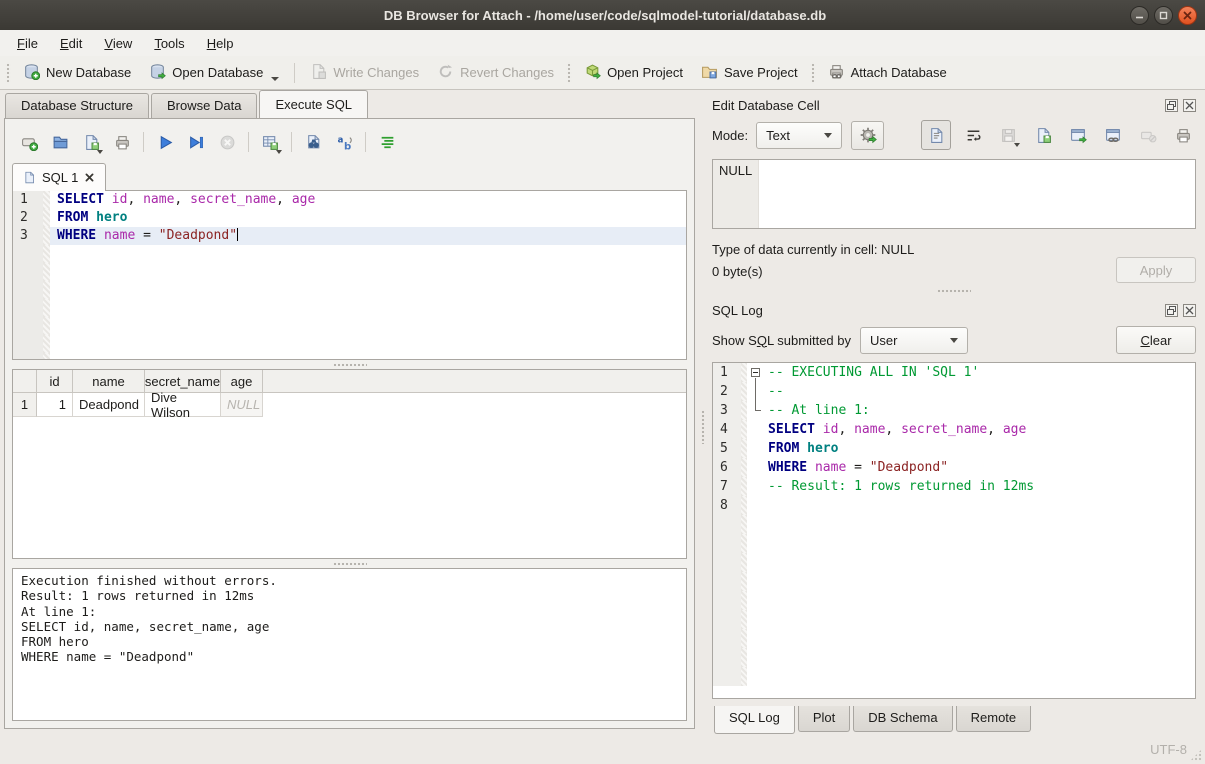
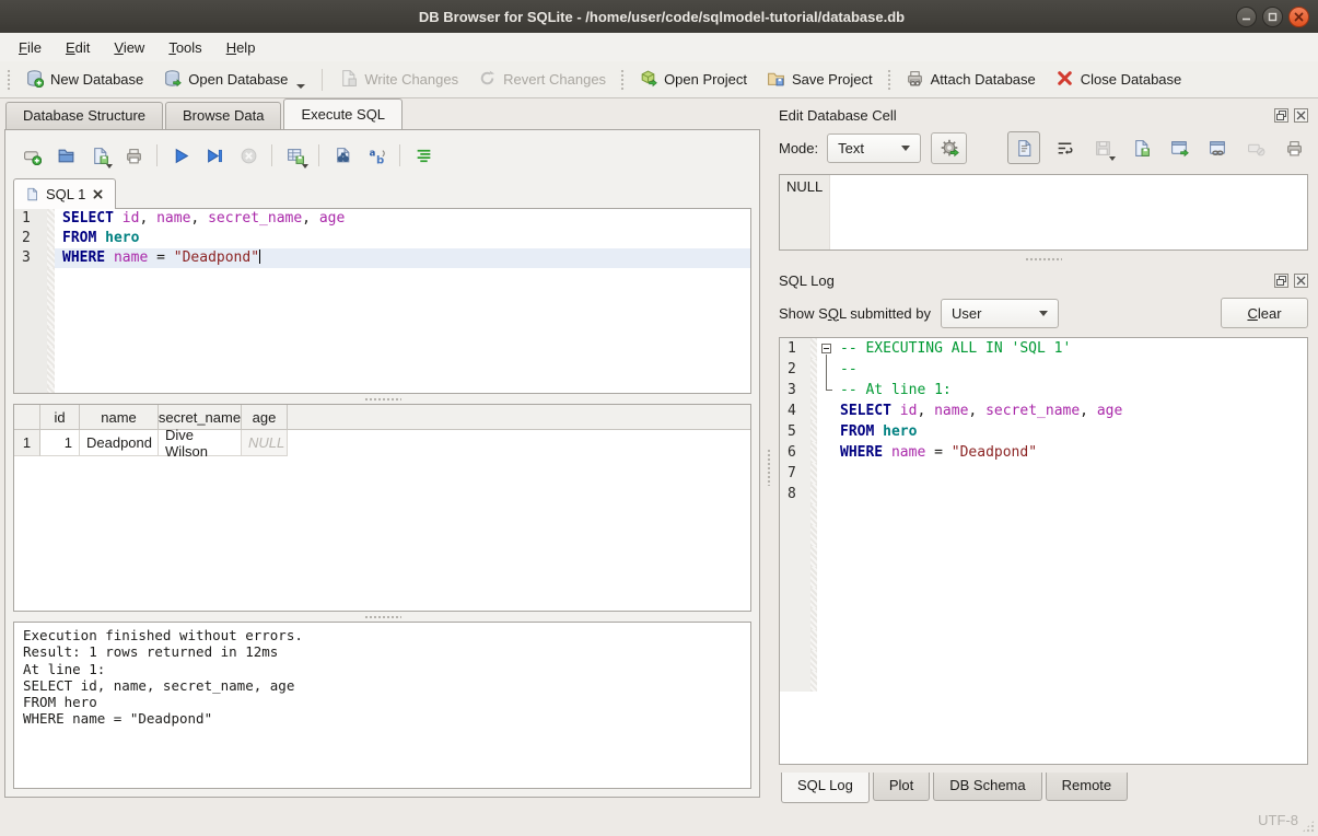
- DB Browser for Attach - /home/user/code/sqlmodel-tutorial/database.db
+ DB Browser for SQLite - /home/user/code/sqlmodel-tutorial/database.db
  File
  Edit
  View
  Tools
  Help
  New Database
  Open Database
  Write Changes
  Revert Changes
  Open Project
  Save Project
  Attach Database
+ Close Database
  Database Structure
  Browse Data
  Execute SQL
  a
  b
  SQL 1
  1
  SELECT id, name, secret_name, age
  2
  FROM hero
  3
  WHERE name = "Deadpond"
  id
  name
  secret_name
  age
  1
  1
  Deadpond
  Dive Wilson
  NULL
  Execution finished without errors.
  Result: 1 rows returned in 12ms
  At line 1:
  SELECT id, name, secret_name, age
  FROM hero
  WHERE name = "Deadpond"
  Edit Database Cell
  Mode:
  Text
  NULL
- Type of data currently in cell: NULL
- 0 byte(s)
- Apply
  SQL Log
  Show SQL submitted by
  User
  C
  lear
  1
  -- EXECUTING ALL IN 'SQL 1'
  2
  --
  3
  -- At line 1:
  4
  SELECT id, name, secret_name, age
  5
  FROM hero
  6
  WHERE name = "Deadpond"
  7
- -- Result: 1 rows returned in 12ms
  8
  SQL Log
  Plot
  DB Schema
  Remote
  UTF-8
